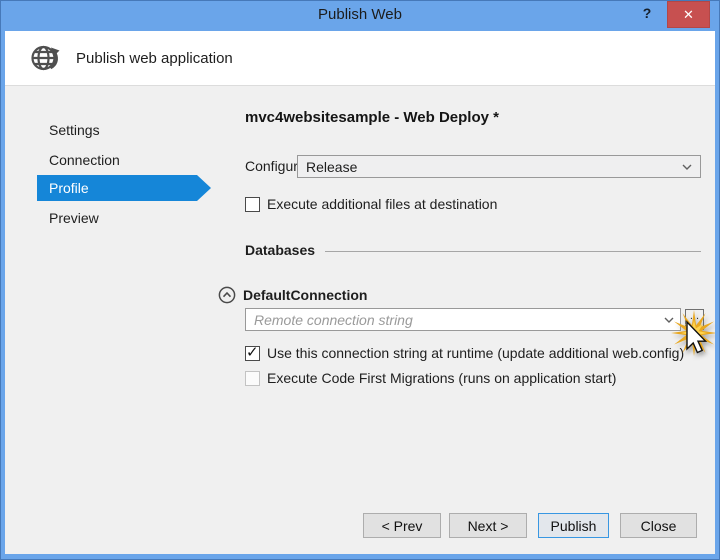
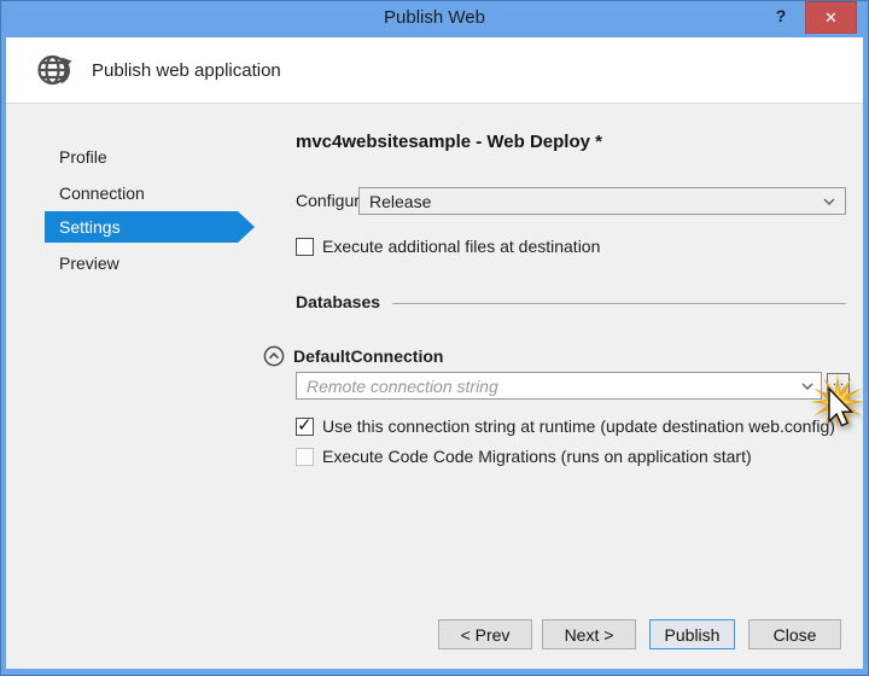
  Publish Web
  ?
  ✕
  Publish web application
- Settings
+ Profile
  Connection
- Profile
+ Settings
  Preview
  mvc4websitesample - Web Deploy *
  Release
  Execute additional files at destination
  Databases
  DefaultConnection
  Remote connection string
  ✓
- Use this connection string at runtime (update additional web.config)
+ Use this connection string at runtime (update destination web.config)
- Execute Code First Migrations (runs on application start)
+ Execute Code Code Migrations (runs on application start)
  < Prev
  Next >
  Publish
  Close
